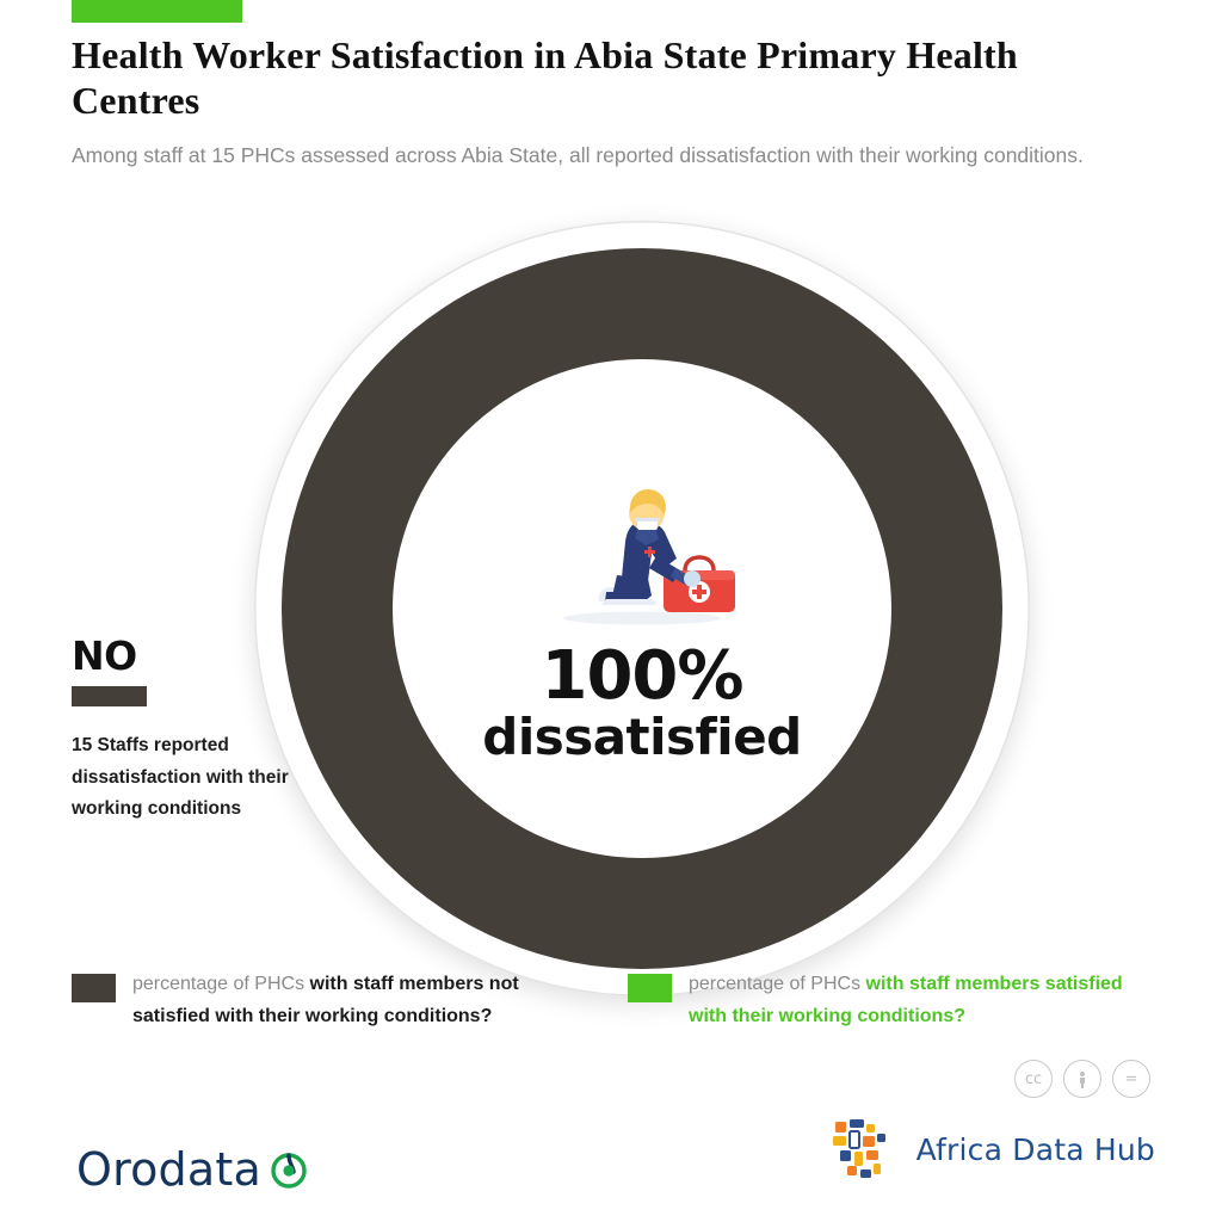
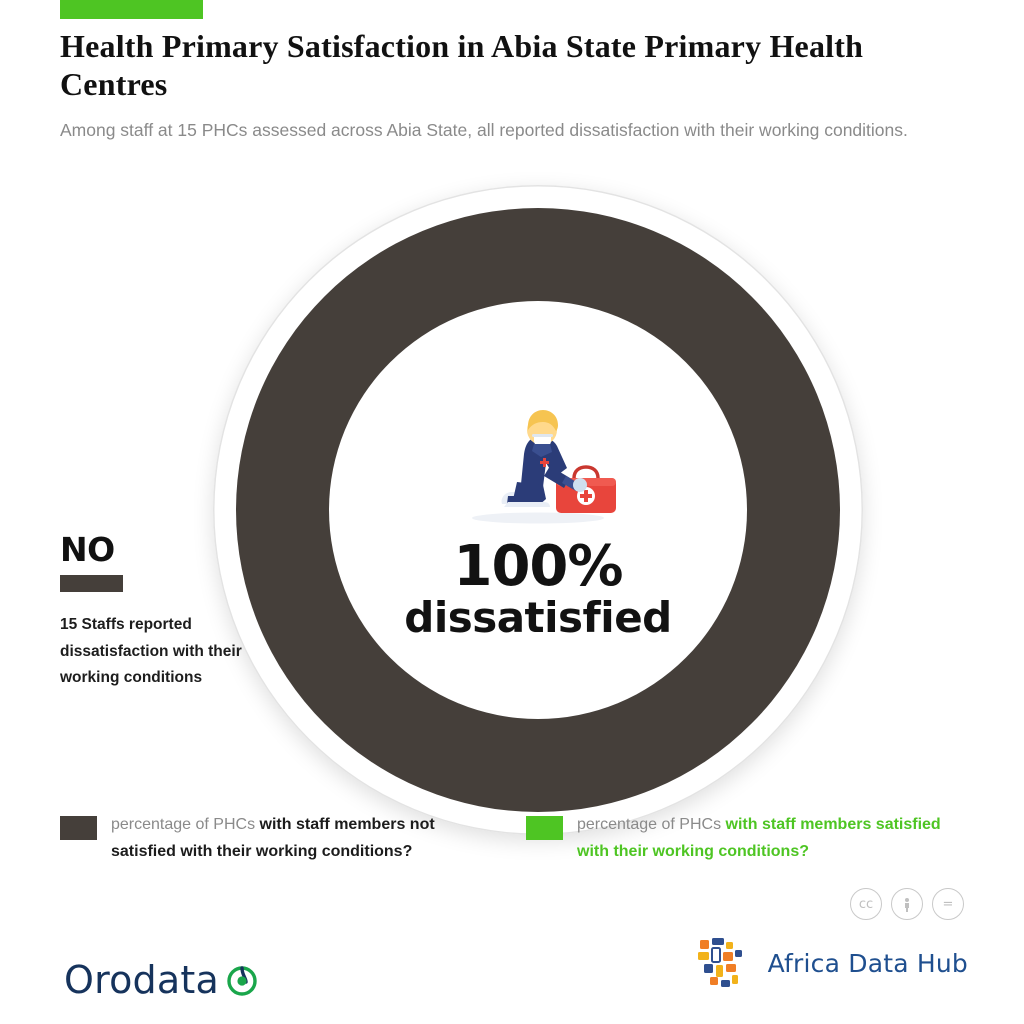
- Health Worker Satisfaction in Abia State Primary Health Centres
+ Health Primary Satisfaction in Abia State Primary Health Centres
  Among staff at 15 PHCs assessed across Abia State, all reported dissatisfaction with their working conditions.
  100%
  dissatisfied
  NO
  15 Staffs reported dissatisfaction with their working conditions
  percentage of PHCs with staff members not satisfied with their working conditions?
  percentage of PHCs with staff members satisfied with their working conditions?
  cc
  =
  Orodata
  Africa Data Hub
